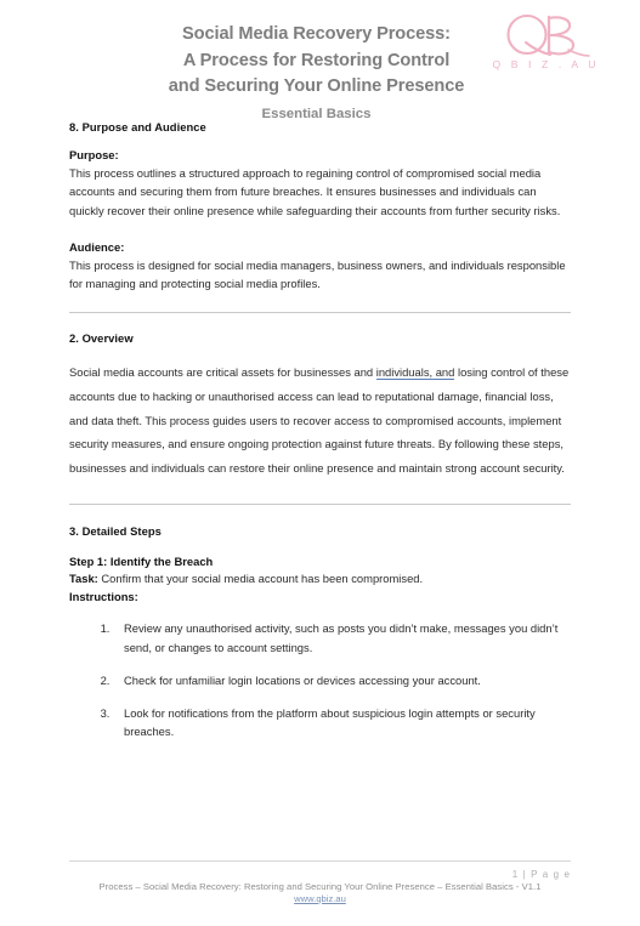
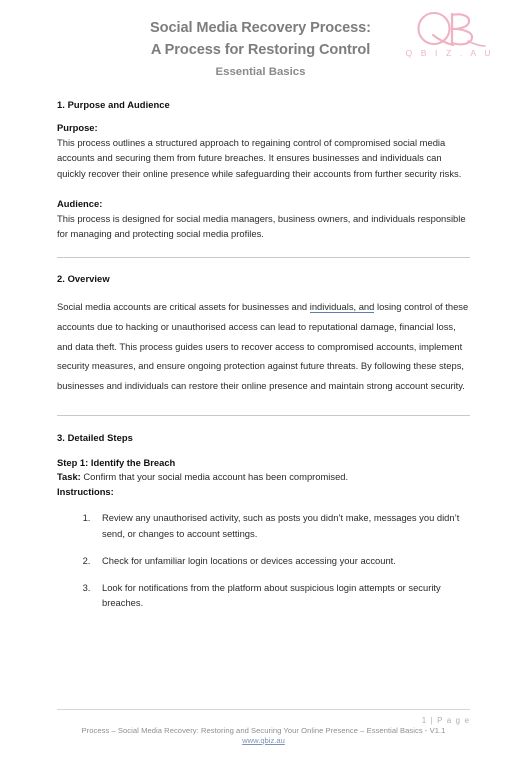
  Social Media Recovery Process:
  A Process for Restoring Control
- and Securing Your Online Presence
  Essential Basics
  Q B I Z . A U
- 8. Purpose and Audience
+ 1. Purpose and Audience
  Purpose:
  This process outlines a structured approach to regaining control of compromised social media accounts and securing them from future breaches. It ensures businesses and individuals can quickly recover their online presence while safeguarding their accounts from further security risks.
  Audience:
  This process is designed for social media managers, business owners, and individuals responsible for managing and protecting social media profiles.
  2. Overview
  Social media accounts are critical assets for businesses and individuals, and losing control of these accounts due to hacking or unauthorised access can lead to reputational damage, financial loss, and data theft. This process guides users to recover access to compromised accounts, implement security measures, and ensure ongoing protection against future threats. By following these steps, businesses and individuals can restore their online presence and maintain strong account security.
  3. Detailed Steps
  Step 1: Identify the Breach
  Task: Confirm that your social media account has been compromised.
  Instructions:
  Review any unauthorised activity, such as posts you didn’t make, messages you didn’t send, or changes to account settings.
  Check for unfamiliar login locations or devices accessing your account.
  Look for notifications from the platform about suspicious login attempts or security breaches.
  1 | P a g e
  Process – Social Media Recovery: Restoring and Securing Your Online Presence – Essential Basics - V1.1
  www.qbiz.au
